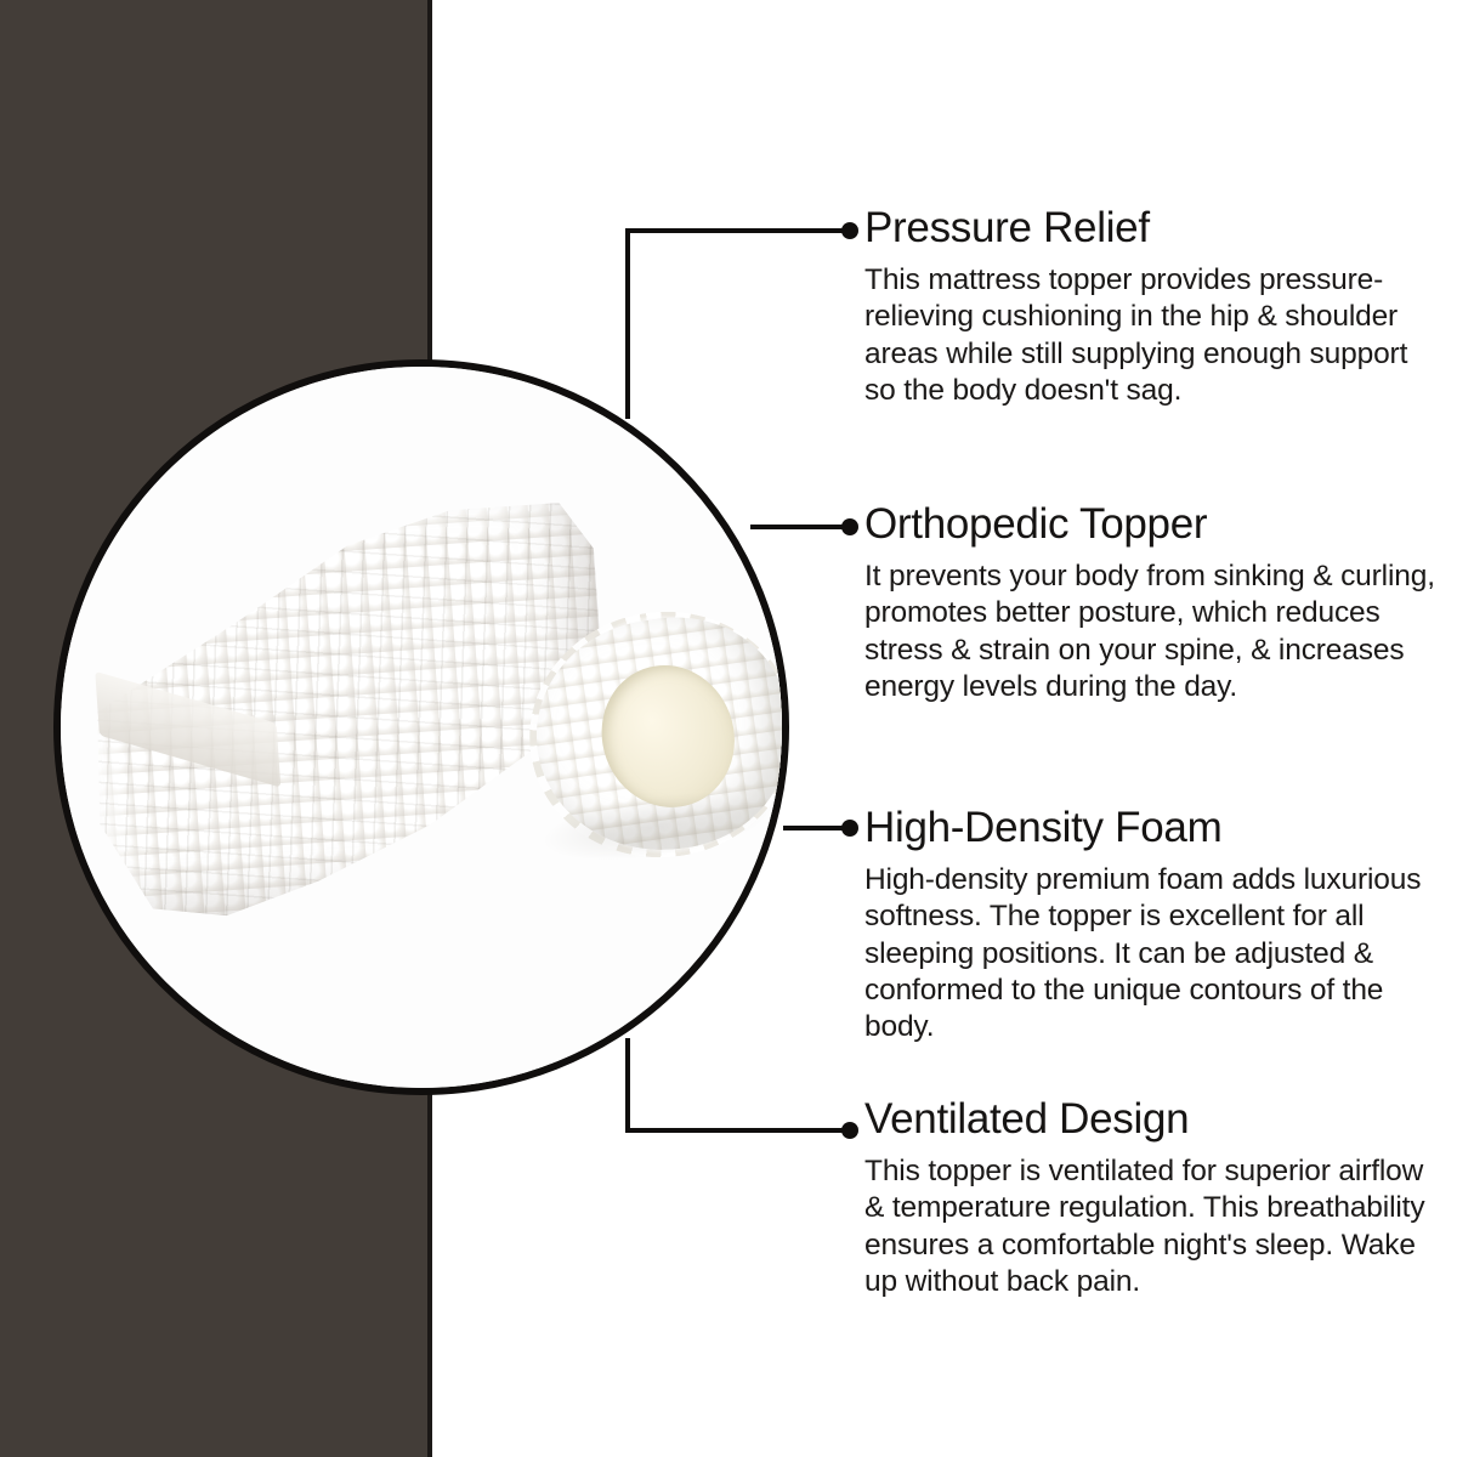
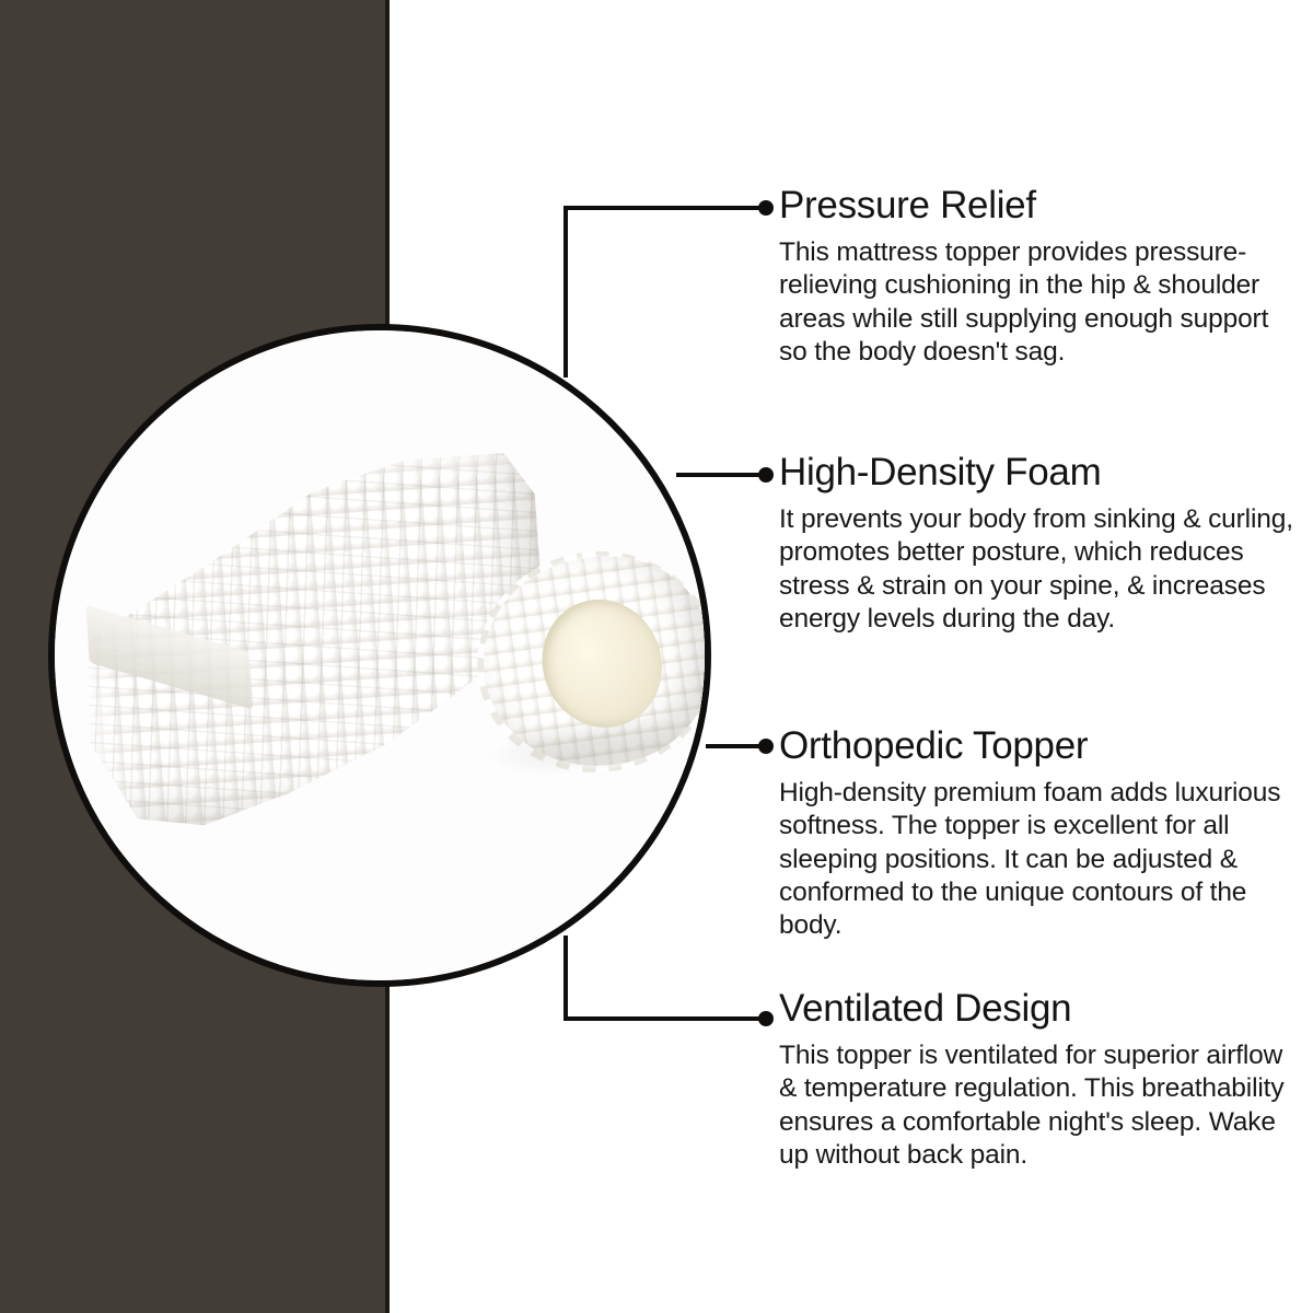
  Pressure Relief
  This mattress topper provides pressure-relieving cushioning in the hip & shoulder areas while still supplying enough support so the body doesn't sag.
- Orthopedic Topper
+ High-Density Foam
  It prevents your body from sinking & curling, promotes better posture, which reduces stress & strain on your spine, & increases energy levels during the day.
- High-Density Foam
+ Orthopedic Topper
  High-density premium foam adds luxurious softness. The topper is excellent for all sleeping positions. It can be adjusted & conformed to the unique contours of the body.
  Ventilated Design
  This topper is ventilated for superior airflow & temperature regulation. This breathability ensures a comfortable night's sleep. Wake up without back pain.
